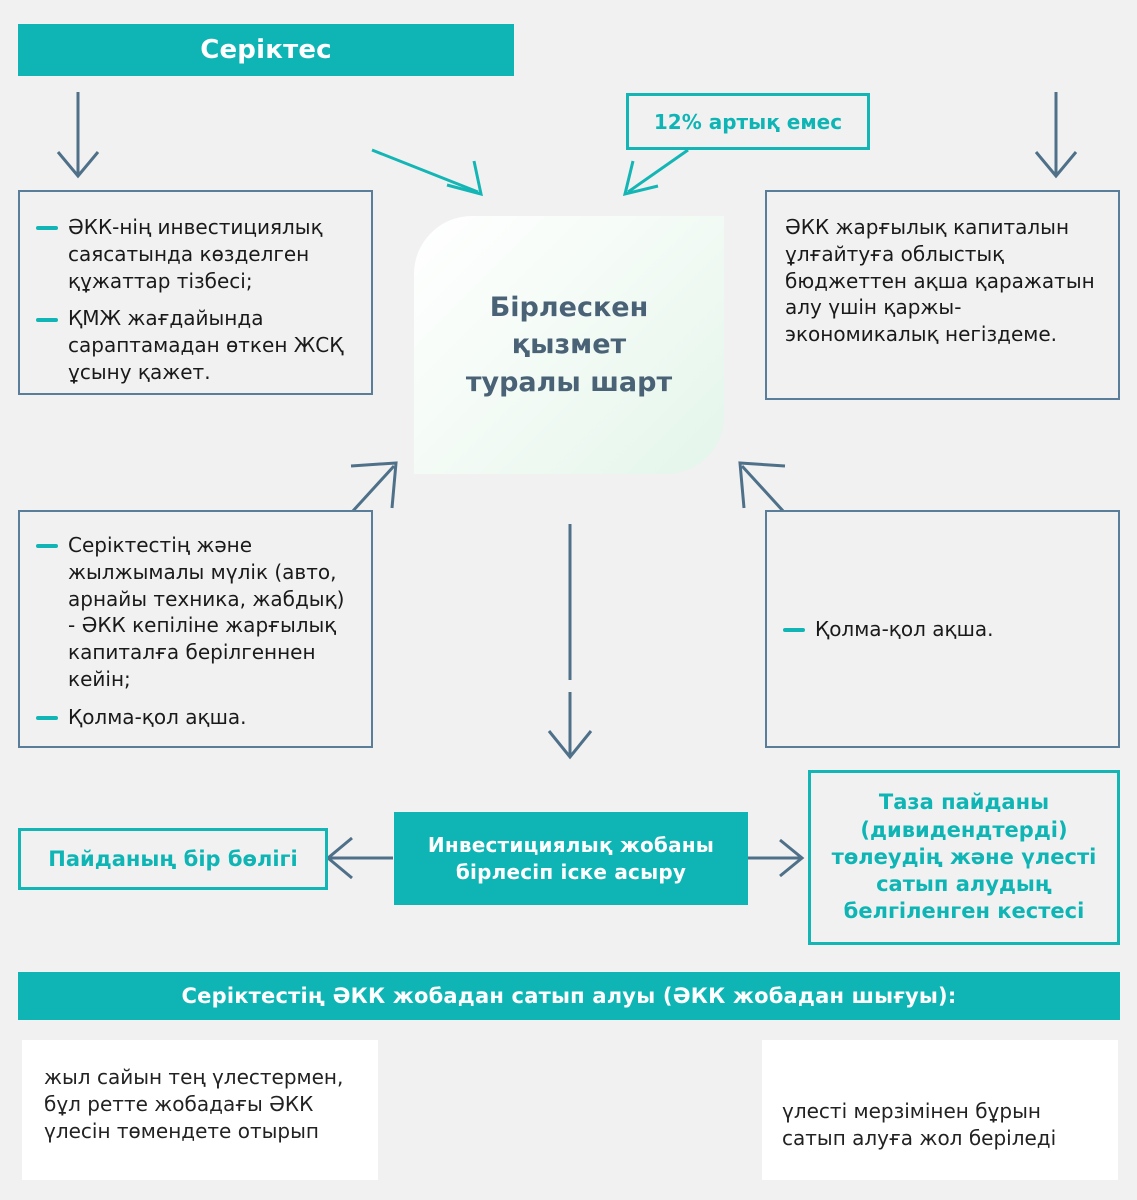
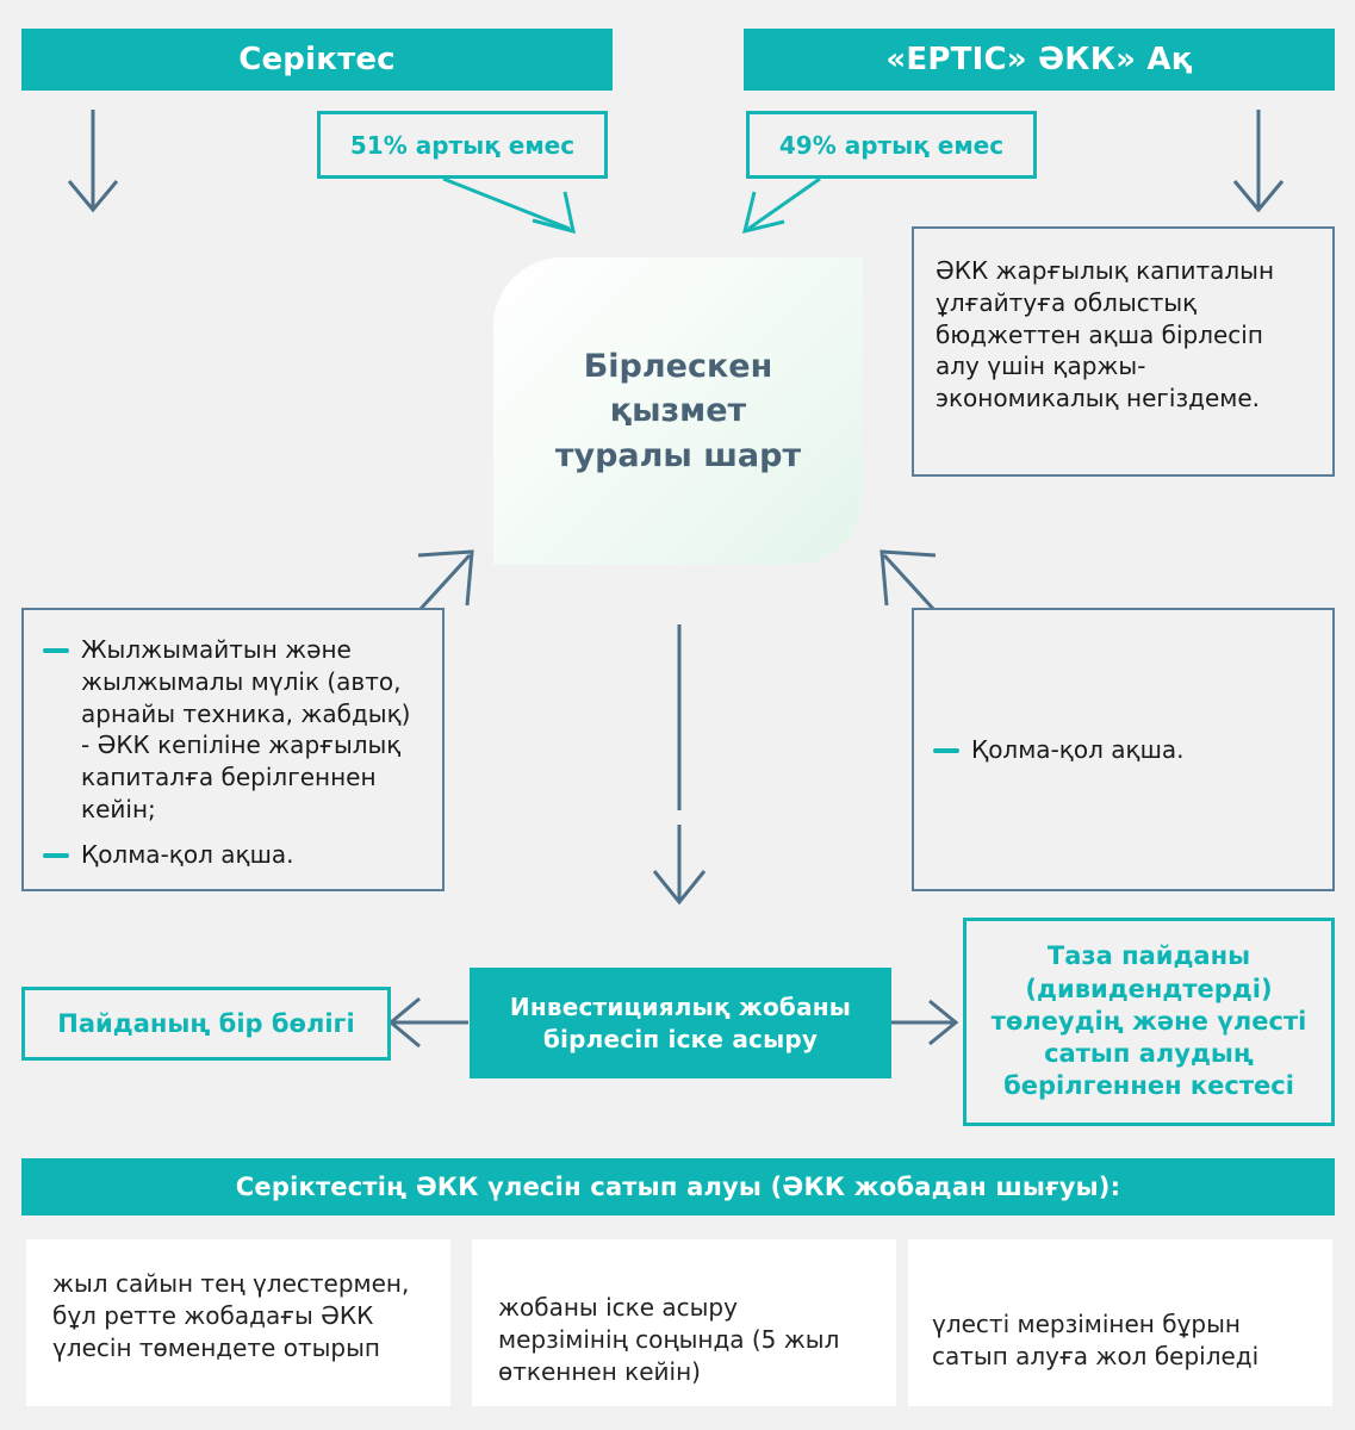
  Серіктес
+ «ЕРТІС» ӘКК» Ақ
+ 51% артық емес
- 12% артық емес
+ 49% артық емес
- ӘКК-нің инвестициялық саясатында көзделген құжаттар тізбесі;
- ҚМЖ жағдайында сараптамадан өткен ЖСҚ ұсыну қажет.
- ӘКК жарғылық капиталын ұлғайтуға облыстық бюджеттен ақша қаражатын алу үшін қаржы-экономикалық негіздеме.
+ ӘКК жарғылық капиталын ұлғайтуға облыстық бюджеттен ақша бірлесіп алу үшін қаржы-экономикалық негіздеме.
  Бірлескен
  қызмет
  туралы шарт
- Серіктестің және жылжымалы мүлік (авто, арнайы техника, жабдық) - ӘКК кепіліне жарғылық капиталға берілгеннен кейін;
+ Жылжымайтын және жылжымалы мүлік (авто, арнайы техника, жабдық) - ӘКК кепіліне жарғылық капиталға берілгеннен кейін;
  Қолма-қол ақша.
  Қолма-қол ақша.
  Пайданың бір бөлігі
  Инвестициялық жобаны
  бірлесіп іске асыру
- Таза пайданы (дивидендтерді) төлеудің және үлесті сатып алудың белгіленген кестесі
+ Таза пайданы (дивидендтерді) төлеудің және үлесті сатып алудың берілгеннен кестесі
- Серіктестің ӘКК жобадан сатып алуы (ӘКК жобадан шығуы):
+ Серіктестің ӘКК үлесін сатып алуы (ӘКК жобадан шығуы):
  жыл сайын тең үлестермен, бұл ретте жобадағы ӘКК үлесін төмендете отырып
+ жобаны іске асыру мерзімінің соңында (5 жыл өткеннен кейін)
  үлесті мерзімінен бұрын сатып алуға жол беріледі
